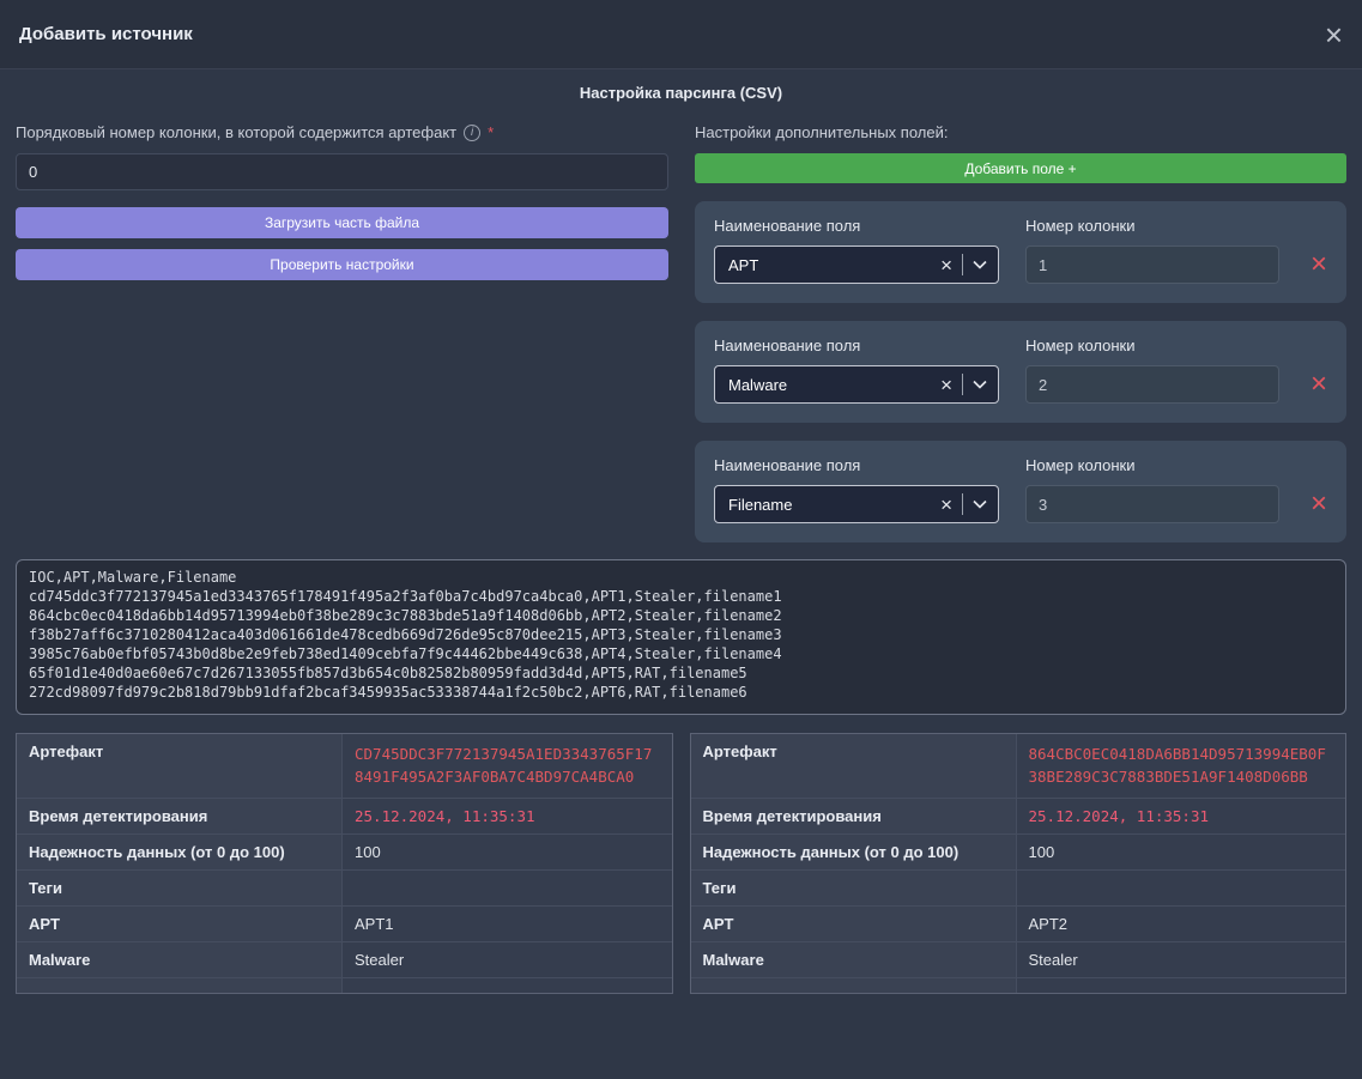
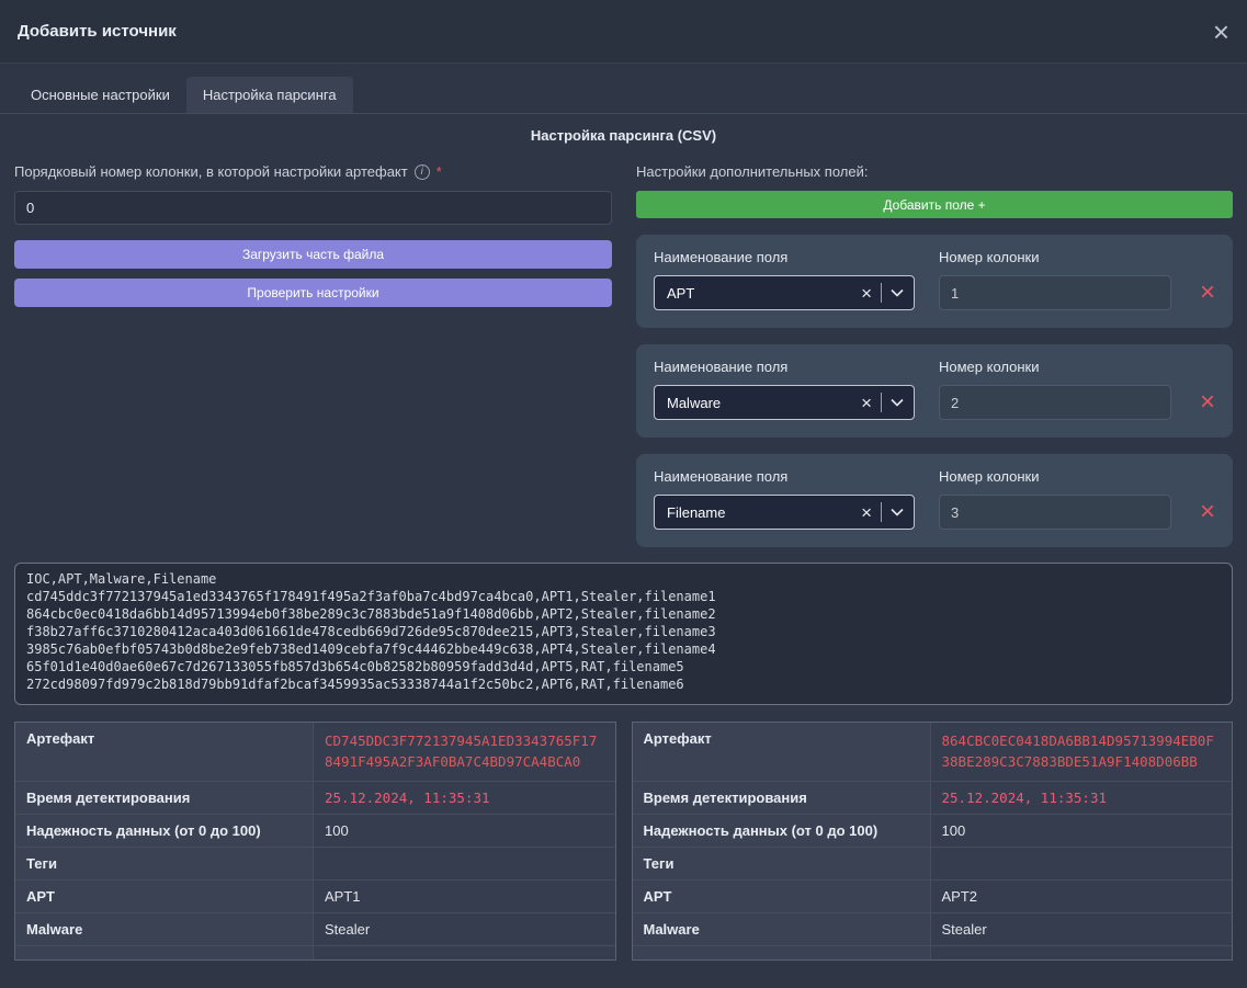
  Добавить источник
  ×
+ Основные настройки
+ Настройка парсинга
  Настройка парсинга (CSV)
- Порядковый номер колонки, в которой содержится артефакт
+ Порядковый номер колонки, в которой настройки артефакт
  i
  *
  0
  Загрузить часть файла
  Проверить настройки
  Настройки дополнительных полей:
  Добавить поле +
  Наименование поля
  APT
  ×
  Номер колонки
  1
  ×
  Наименование поля
  Malware
  ×
  Номер колонки
  2
  ×
  Наименование поля
  Filename
  ×
  Номер колонки
  3
  ×
  IOC,APT,Malware,Filename
  cd745ddc3f772137945a1ed3343765f178491f495a2f3af0ba7c4bd97ca4bca0,APT1,Stealer,filename1
  864cbc0ec0418da6bb14d95713994eb0f38be289c3c7883bde51a9f1408d06bb,APT2,Stealer,filename2
  f38b27aff6c3710280412aca403d061661de478cedb669d726de95c870dee215,APT3,Stealer,filename3
  3985c76ab0efbf05743b0d8be2e9feb738ed1409cebfa7f9c44462bbe449c638,APT4,Stealer,filename4
  65f01d1e40d0ae60e67c7d267133055fb857d3b654c0b82582b80959fadd3d4d,APT5,RAT,filename5
  272cd98097fd979c2b818d79bb91dfaf2bcaf3459935ac53338744a1f2c50bc2,APT6,RAT,filename6
  Артефакт
  CD745DDC3F772137945A1ED3343765F178491F495A2F3AF0BA7C4BD97CA4BCA0
  Время детектирования
  25.12.2024, 11:35:31
  Надежность данных (от 0 до 100)
  100
  Теги
  APT
  APT1
  Malware
  Stealer
  Артефакт
  864CBC0EC0418DA6BB14D95713994EB0F38BE289C3C7883BDE51A9F1408D06BB
  Время детектирования
  25.12.2024, 11:35:31
  Надежность данных (от 0 до 100)
  100
  Теги
  APT
  APT2
  Malware
  Stealer
